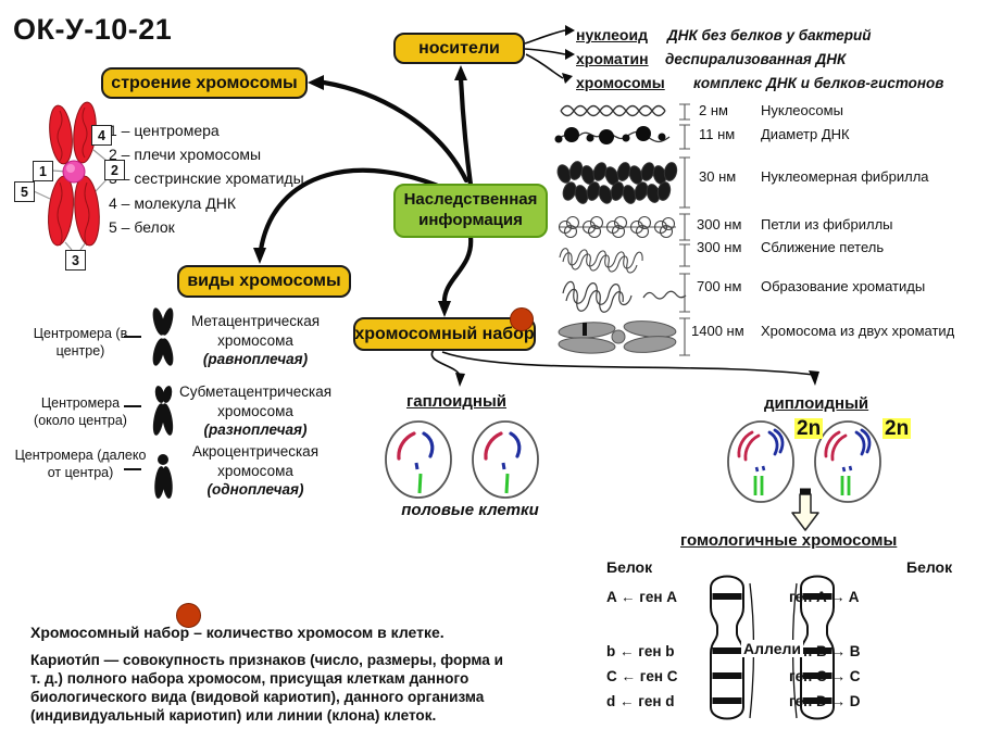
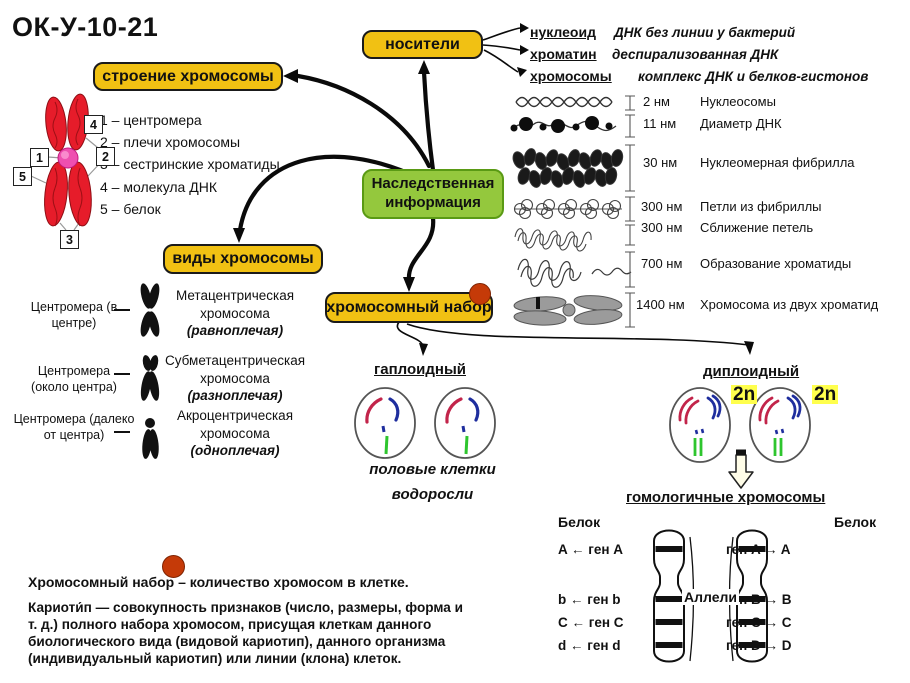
  ОК-У-10-21
  строение хромосомы
  носители
  Наследственная информация
  виды хромосомы
  хромосомный набор
  нуклеоид
- ДНК без белков у бактерий
+ ДНК без линии у бактерий
  хроматин
  деспирализованная ДНК
  хромосомы
  комплекс ДНК и белков-гистонов
  4
  1
  2
  5
  3
  1 – центромера
  2 – плечи хромосомы
  – сестринские хроматиды
  4 – молекула ДНК
  5 – белок
  2 нм
  Нуклеосомы
  11 нм
  Диаметр ДНК
  30 нм
  Нуклеомерная фибрилла
  300 нм
  Петли из фибриллы
  300 нм
  Сближение петель
  700 нм
  Образование хроматиды
  1400 нм
  Хромосома из двух хроматид
  Центромера (в центре)
  Метацентрическая хромосома
  (равноплечая)
  Центромера (около центра)
  Субметацентрическая хромосома
  (разноплечая)
  Центромера (далеко от центра)
  Акроцентрическая хромосома
  (одноплечая)
  гаплоидный
  половые клетки
+ водоросли
  диплоидный
  2n
  2n
  гомологичные хромосомы
  Белок
  Белок
  Аллели
  A ← ген A
  b ← ген b
  C ← ген C
  d ← ген d
  ген A → A
  ген C → C
  ген D → D
  Хромосомный набор – количество хромосом в клетке.
  Кариоти́п — совокупность признаков (число, размеры, форма и т. д.) полного набора хромосом, присущая клеткам данного биологического вида (видовой кариотип), данного организма (индивидуальный кариотип) или линии (клона) клеток.
